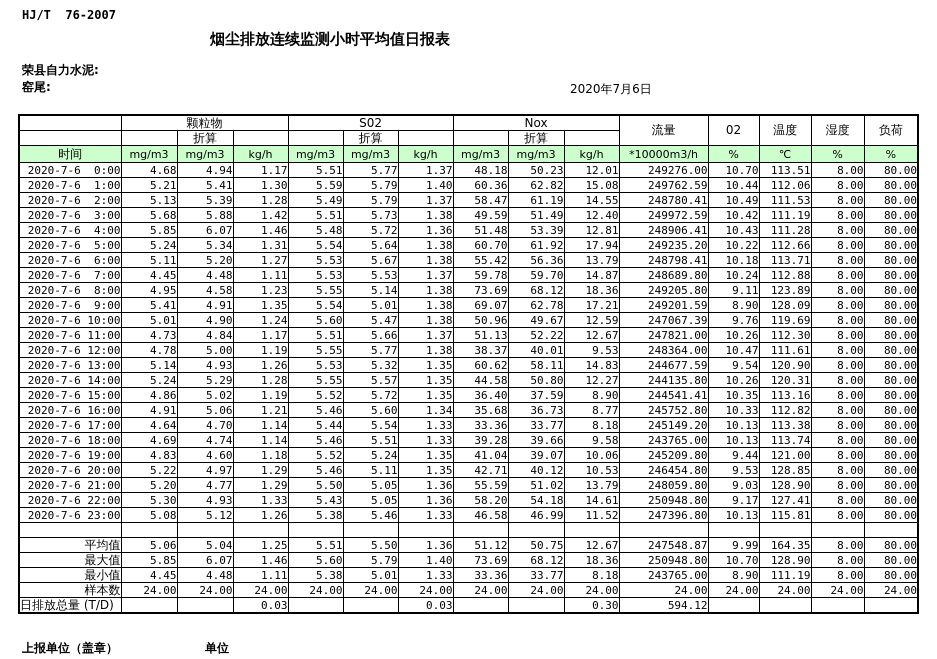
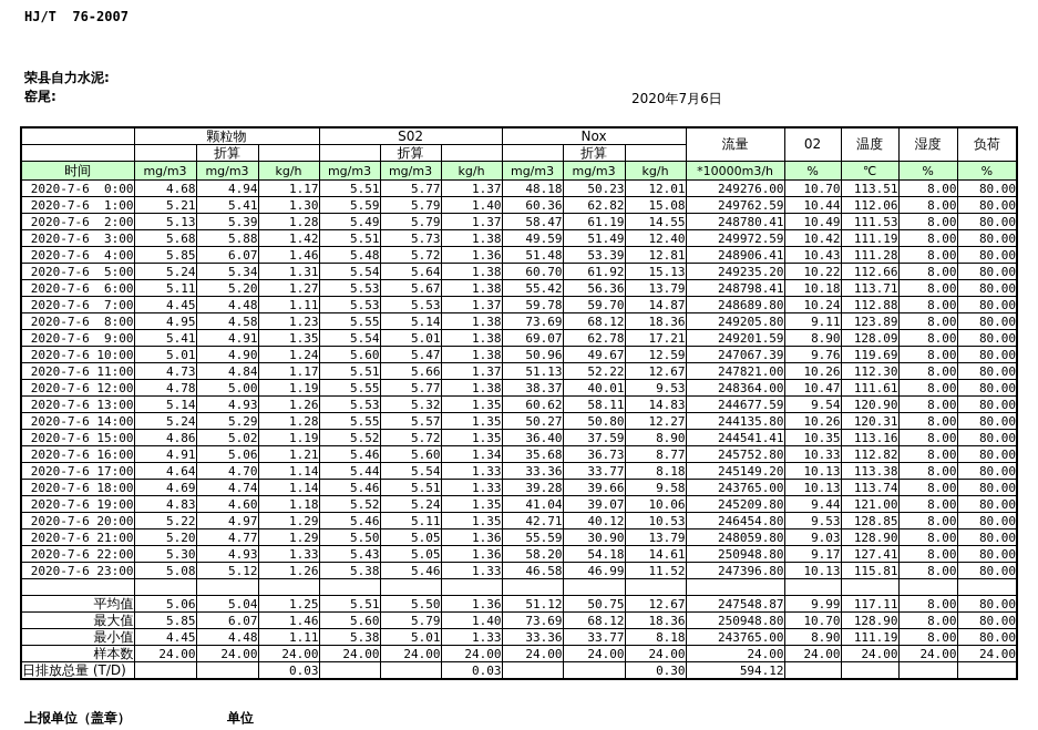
  HJ/T 76-2007
- 烟尘排放连续监测小时平均值日报表
  荣县自力水泥:
  窑尾:
  2020年7月6日
  	颗粒物	S02	Nox	流量	02	温度	湿度	负荷
  		折算			折算			折算
  时间	mg/m3	mg/m3	kg/h	mg/m3	mg/m3	kg/h	mg/m3	mg/m3	kg/h	*10000m3/h	%	℃	%	%
  2020-7-6 0:00	4.68	4.94	1.17	5.51	5.77	1.37	48.18	50.23	12.01	249276.00	10.70	113.51	8.00	80.00
  2020-7-6 1:00	5.21	5.41	1.30	5.59	5.79	1.40	60.36	62.82	15.08	249762.59	10.44	112.06	8.00	80.00
  2020-7-6 2:00	5.13	5.39	1.28	5.49	5.79	1.37	58.47	61.19	14.55	248780.41	10.49	111.53	8.00	80.00
  2020-7-6 3:00	5.68	5.88	1.42	5.51	5.73	1.38	49.59	51.49	12.40	249972.59	10.42	111.19	8.00	80.00
  2020-7-6 4:00	5.85	6.07	1.46	5.48	5.72	1.36	51.48	53.39	12.81	248906.41	10.43	111.28	8.00	80.00
- 2020-7-6 5:00	5.24	5.34	1.31	5.54	5.64	1.38	60.70	61.92	17.94	249235.20	10.22	112.66	8.00	80.00
+ 2020-7-6 5:00	5.24	5.34	1.31	5.54	5.64	1.38	60.70	61.92	15.13	249235.20	10.22	112.66	8.00	80.00
  2020-7-6 6:00	5.11	5.20	1.27	5.53	5.67	1.38	55.42	56.36	13.79	248798.41	10.18	113.71	8.00	80.00
  2020-7-6 7:00	4.45	4.48	1.11	5.53	5.53	1.37	59.78	59.70	14.87	248689.80	10.24	112.88	8.00	80.00
  2020-7-6 8:00	4.95	4.58	1.23	5.55	5.14	1.38	73.69	68.12	18.36	249205.80	9.11	123.89	8.00	80.00
  2020-7-6 9:00	5.41	4.91	1.35	5.54	5.01	1.38	69.07	62.78	17.21	249201.59	8.90	128.09	8.00	80.00
  2020-7-6 10:00	5.01	4.90	1.24	5.60	5.47	1.38	50.96	49.67	12.59	247067.39	9.76	119.69	8.00	80.00
  2020-7-6 11:00	4.73	4.84	1.17	5.51	5.66	1.37	51.13	52.22	12.67	247821.00	10.26	112.30	8.00	80.00
  2020-7-6 12:00	4.78	5.00	1.19	5.55	5.77	1.38	38.37	40.01	9.53	248364.00	10.47	111.61	8.00	80.00
  2020-7-6 13:00	5.14	4.93	1.26	5.53	5.32	1.35	60.62	58.11	14.83	244677.59	9.54	120.90	8.00	80.00
- 2020-7-6 14:00	5.24	5.29	1.28	5.55	5.57	1.35	44.58	50.80	12.27	244135.80	10.26	120.31	8.00	80.00
+ 2020-7-6 14:00	5.24	5.29	1.28	5.55	5.57	1.35	50.27	50.80	12.27	244135.80	10.26	120.31	8.00	80.00
  2020-7-6 15:00	4.86	5.02	1.19	5.52	5.72	1.35	36.40	37.59	8.90	244541.41	10.35	113.16	8.00	80.00
  2020-7-6 16:00	4.91	5.06	1.21	5.46	5.60	1.34	35.68	36.73	8.77	245752.80	10.33	112.82	8.00	80.00
  2020-7-6 17:00	4.64	4.70	1.14	5.44	5.54	1.33	33.36	33.77	8.18	245149.20	10.13	113.38	8.00	80.00
  2020-7-6 18:00	4.69	4.74	1.14	5.46	5.51	1.33	39.28	39.66	9.58	243765.00	10.13	113.74	8.00	80.00
  2020-7-6 19:00	4.83	4.60	1.18	5.52	5.24	1.35	41.04	39.07	10.06	245209.80	9.44	121.00	8.00	80.00
  2020-7-6 20:00	5.22	4.97	1.29	5.46	5.11	1.35	42.71	40.12	10.53	246454.80	9.53	128.85	8.00	80.00
- 2020-7-6 21:00	5.20	4.77	1.29	5.50	5.05	1.36	55.59	51.02	13.79	248059.80	9.03	128.90	8.00	80.00
+ 2020-7-6 21:00	5.20	4.77	1.29	5.50	5.05	1.36	55.59	30.90	13.79	248059.80	9.03	128.90	8.00	80.00
  2020-7-6 22:00	5.30	4.93	1.33	5.43	5.05	1.36	58.20	54.18	14.61	250948.80	9.17	127.41	8.00	80.00
  2020-7-6 23:00	5.08	5.12	1.26	5.38	5.46	1.33	46.58	46.99	11.52	247396.80	10.13	115.81	8.00	80.00
- 平均值	5.06	5.04	1.25	5.51	5.50	1.36	51.12	50.75	12.67	247548.87	9.99	164.35	8.00	80.00
+ 平均值	5.06	5.04	1.25	5.51	5.50	1.36	51.12	50.75	12.67	247548.87	9.99	117.11	8.00	80.00
  最大值	5.85	6.07	1.46	5.60	5.79	1.40	73.69	68.12	18.36	250948.80	10.70	128.90	8.00	80.00
  最小值	4.45	4.48	1.11	5.38	5.01	1.33	33.36	33.77	8.18	243765.00	8.90	111.19	8.00	80.00
  样本数	24.00	24.00	24.00	24.00	24.00	24.00	24.00	24.00	24.00	24.00	24.00	24.00	24.00	24.00
  日排放总量 (T/D)			0.03			0.03			0.30	594.12
  上报单位（盖章）
  单位
